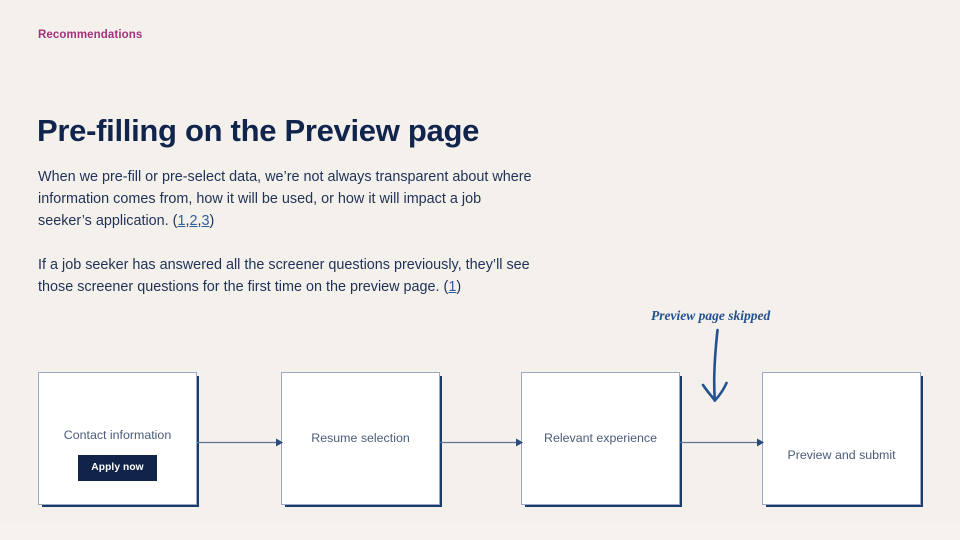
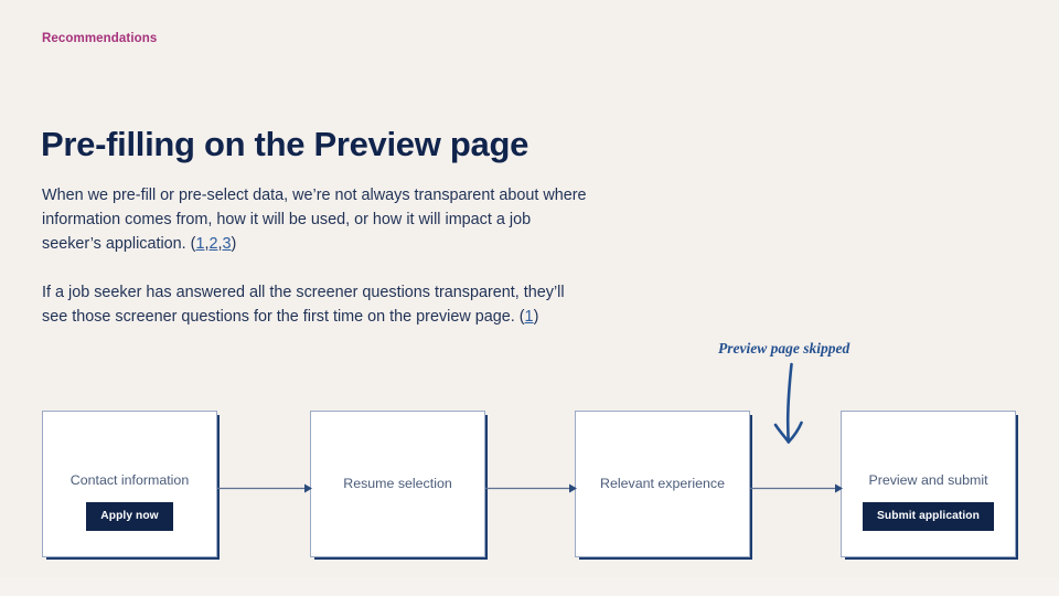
  Recommendations
  Pre-filling on the Preview page
  When we pre-fill or pre-select data, we’re not always transparent about where information comes from, how it will be used, or how it will impact a job seeker’s application. (1,2,3)
- If a job seeker has answered all the screener questions previously, they’ll see those screener questions for the first time on the preview page. (1)
+ If a job seeker has answered all the screener questions transparent, they’ll see those screener questions for the first time on the preview page. (1)
  Preview page skipped
  Contact information
  Apply now
  Resume selection
  Relevant experience
  Preview and submit
+ Submit application
